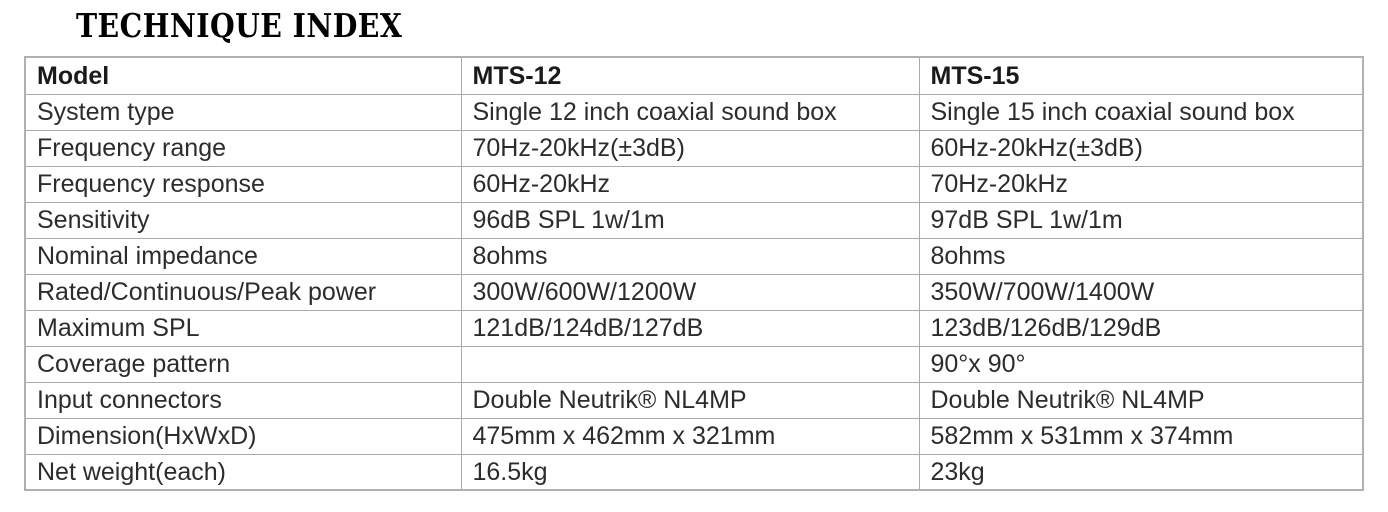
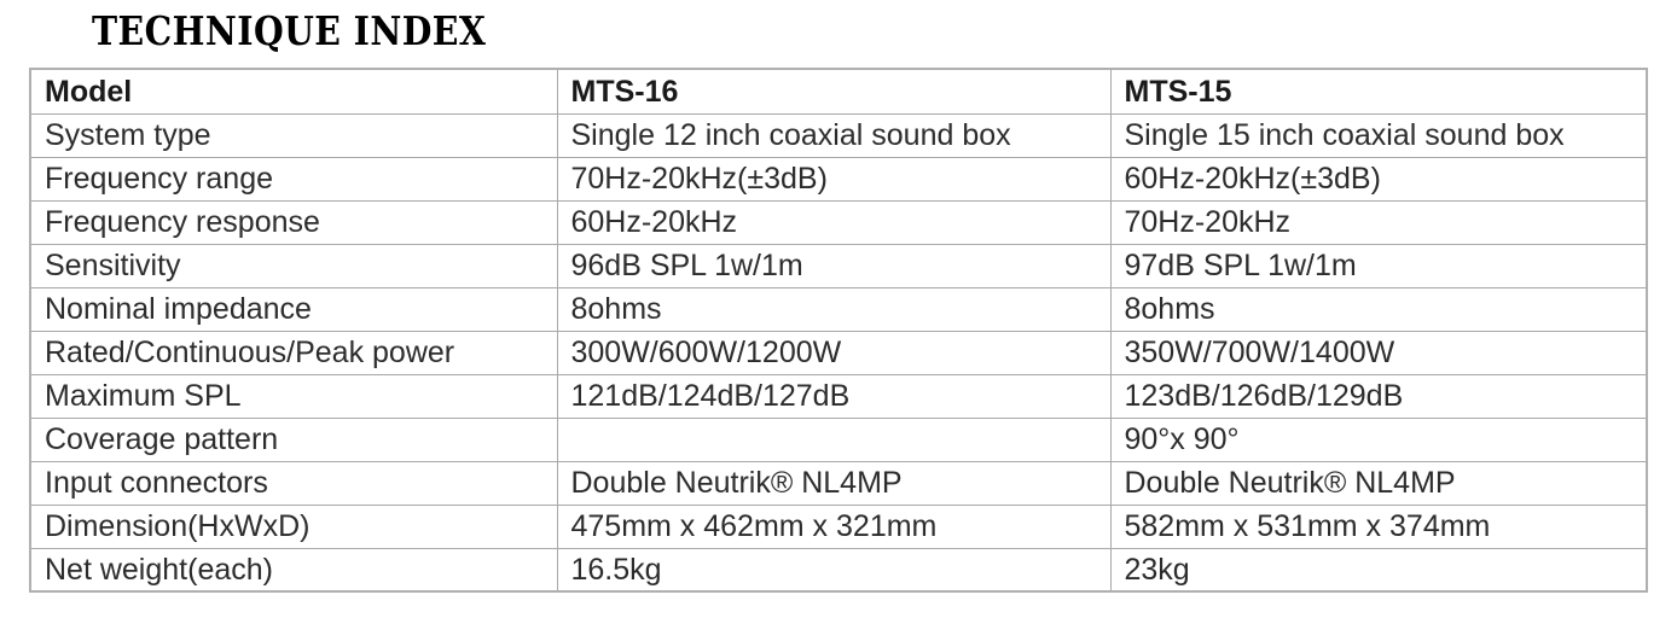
  TECHNIQUE INDEX
- Model	MTS-12	MTS-15
+ Model	MTS-16	MTS-15
  System type	Single 12 inch coaxial sound box	Single 15 inch coaxial sound box
  Frequency range	70Hz-20kHz(±3dB)	60Hz-20kHz(±3dB)
  Frequency response	60Hz-20kHz	70Hz-20kHz
  Sensitivity	96dB SPL 1w/1m	97dB SPL 1w/1m
  Nominal impedance	8ohms	8ohms
  Rated/Continuous/Peak power	300W/600W/1200W	350W/700W/1400W
  Maximum SPL	121dB/124dB/127dB	123dB/126dB/129dB
  Coverage pattern		90°x 90°
  Input connectors	Double Neutrik® NL4MP	Double Neutrik® NL4MP
  Dimension(HxWxD)	475mm x 462mm x 321mm	582mm x 531mm x 374mm
  Net weight(each)	16.5kg	23kg
